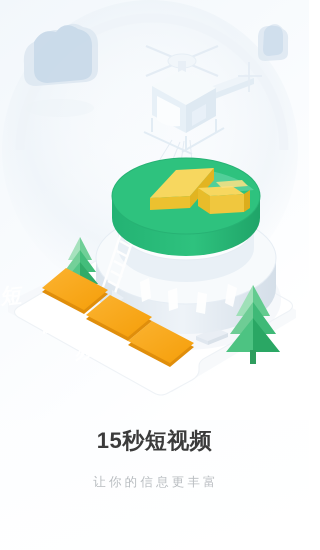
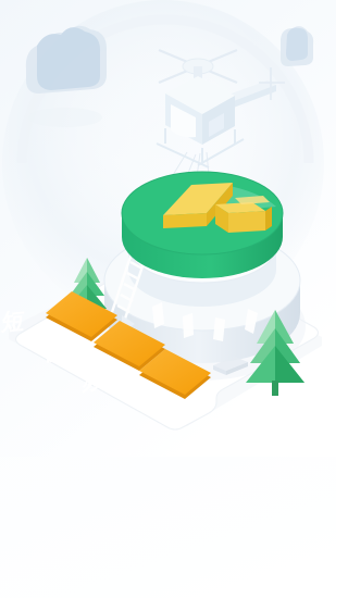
- 15秒短视频
- 让你的信息更丰富
